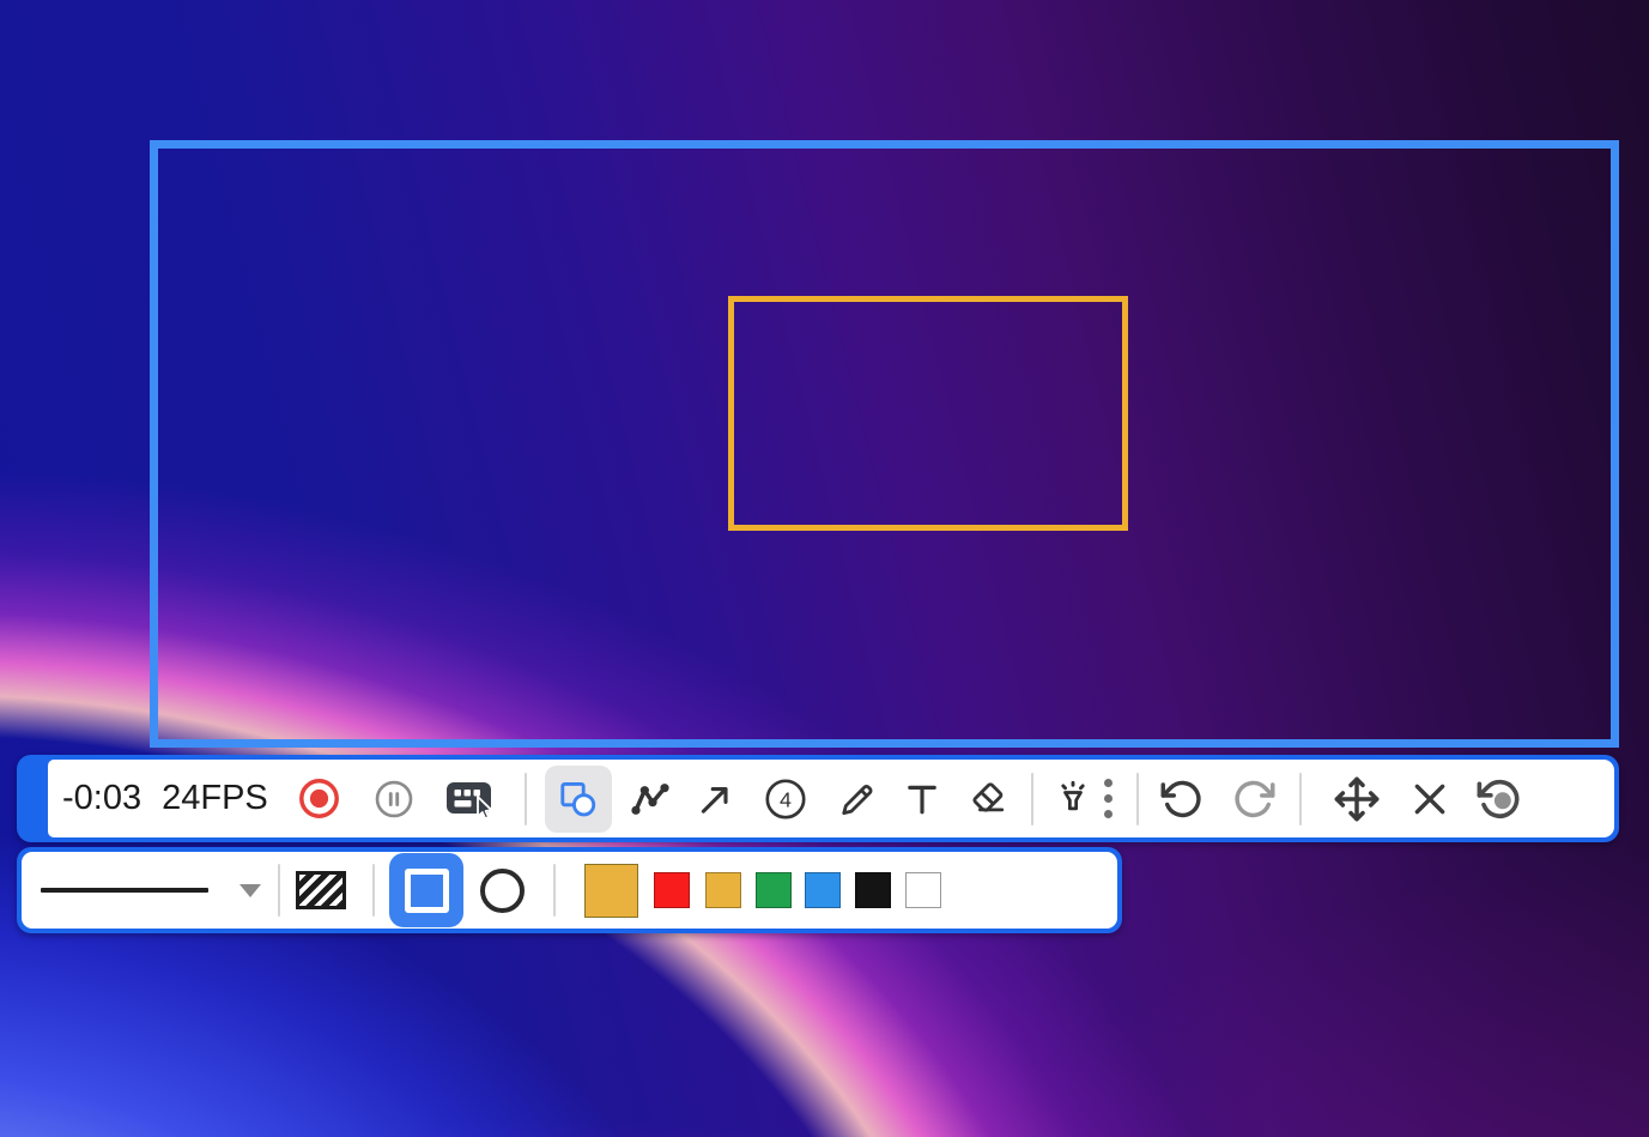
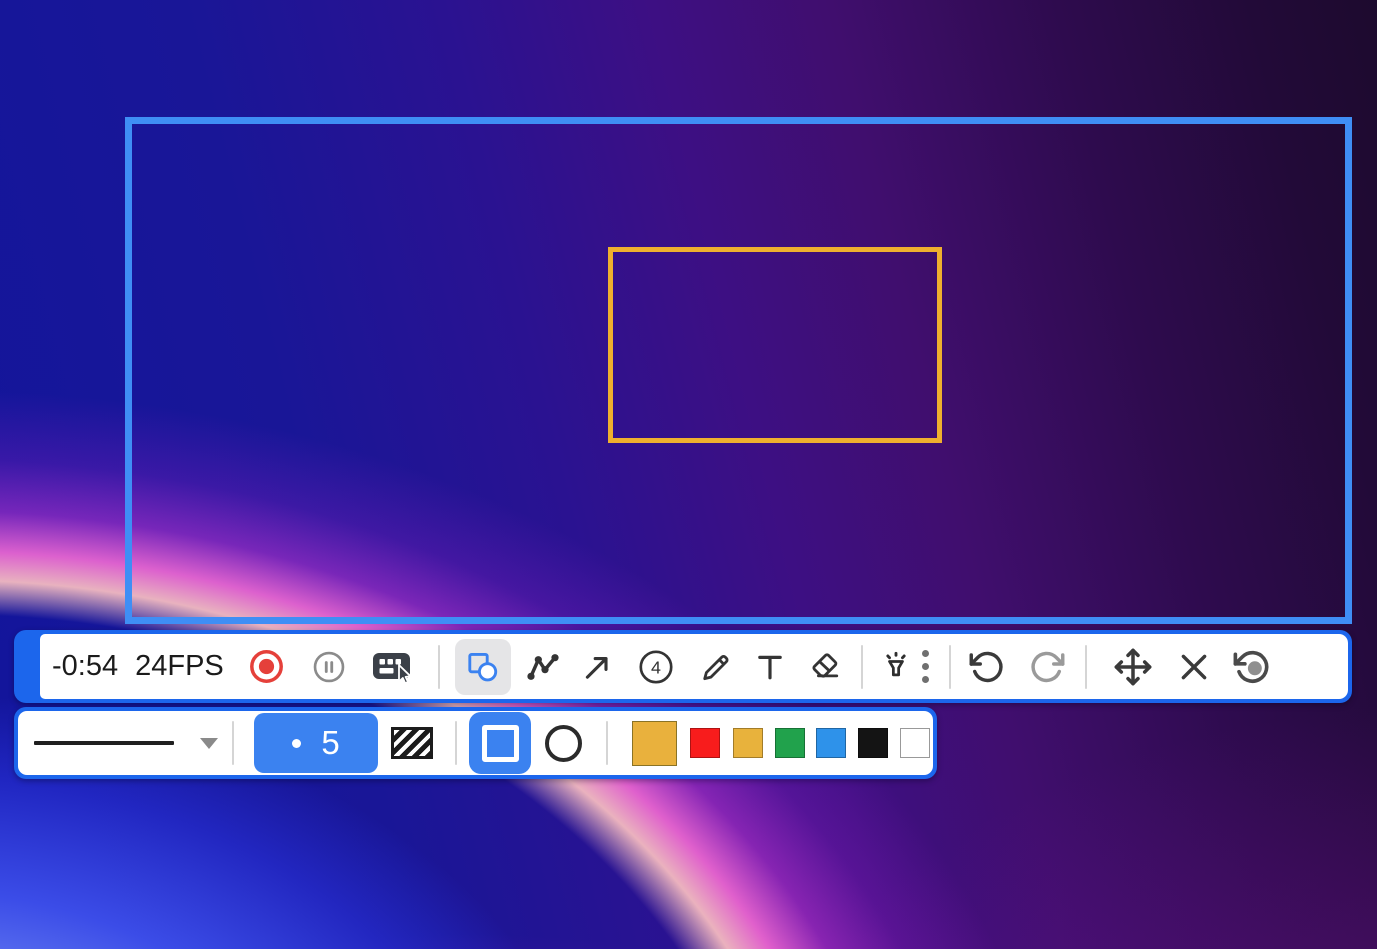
- -0:03
+ -0:54
  24FPS
  4
+ 5
